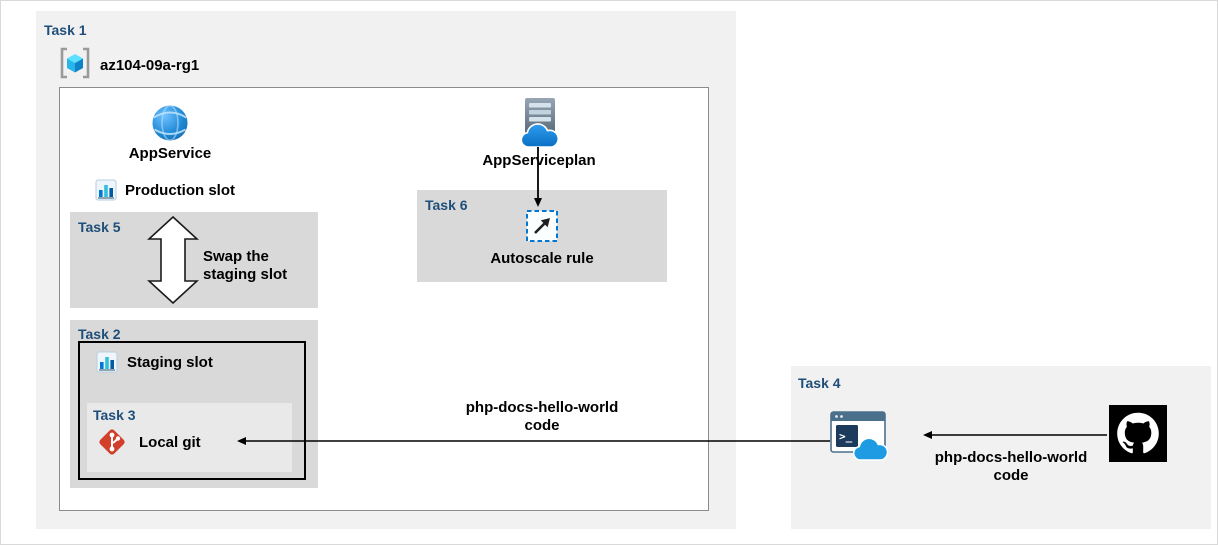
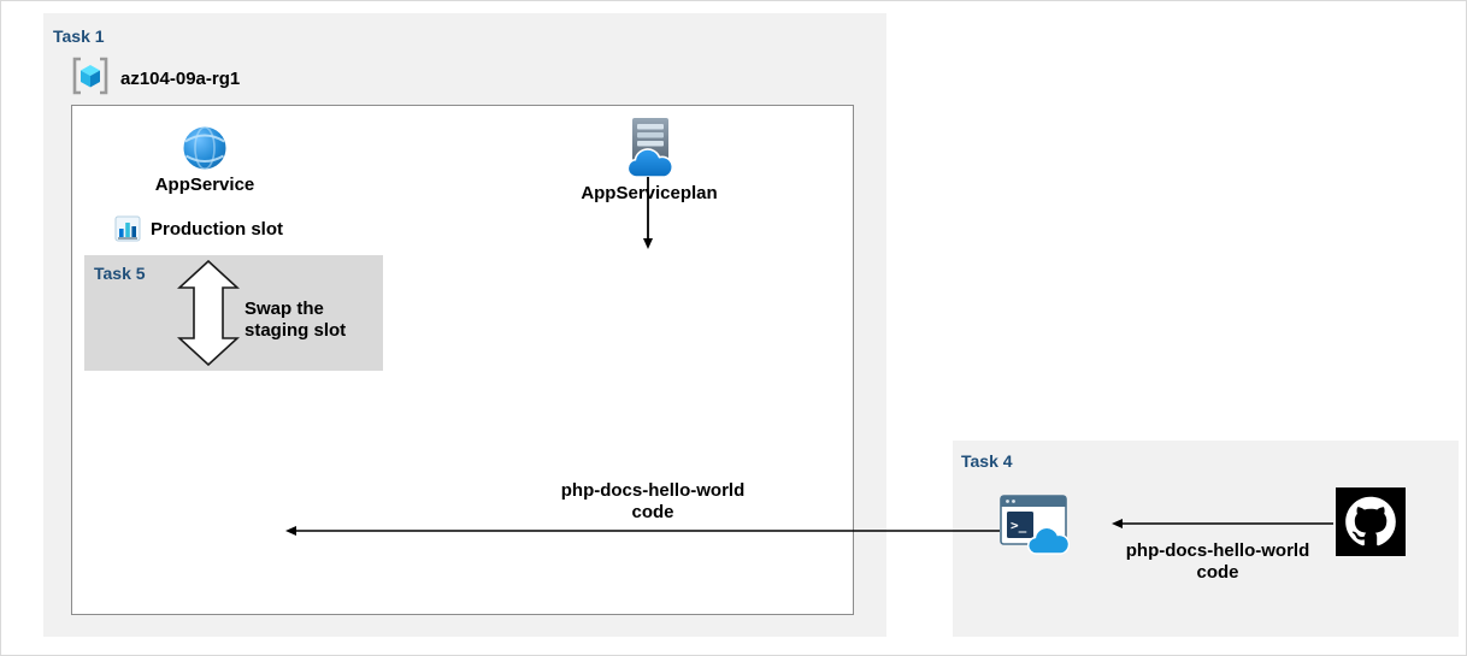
  Task 1
  az104-09a-rg1
  AppService
  AppServiceplan
  Production slot
  Task 5
  Swap the
  staging slot
- Task 6
- Autoscale rule
- Task 2
- Staging slot
- Task 3
- Local git
  php-docs-hello-world
  code
  Task 4
  >_
  php-docs-hello-world
  code
